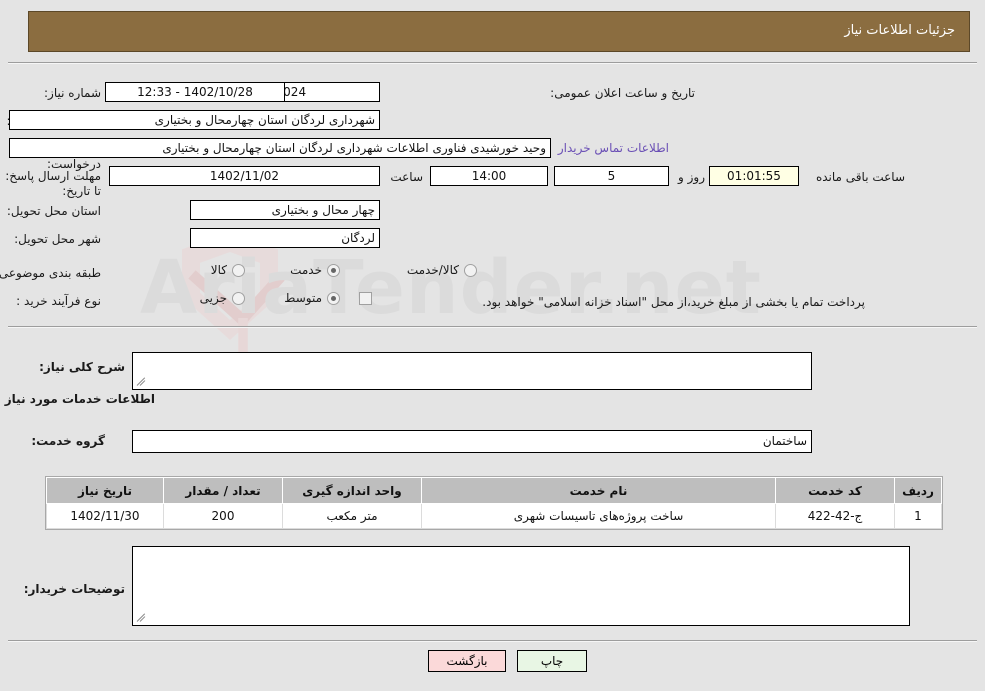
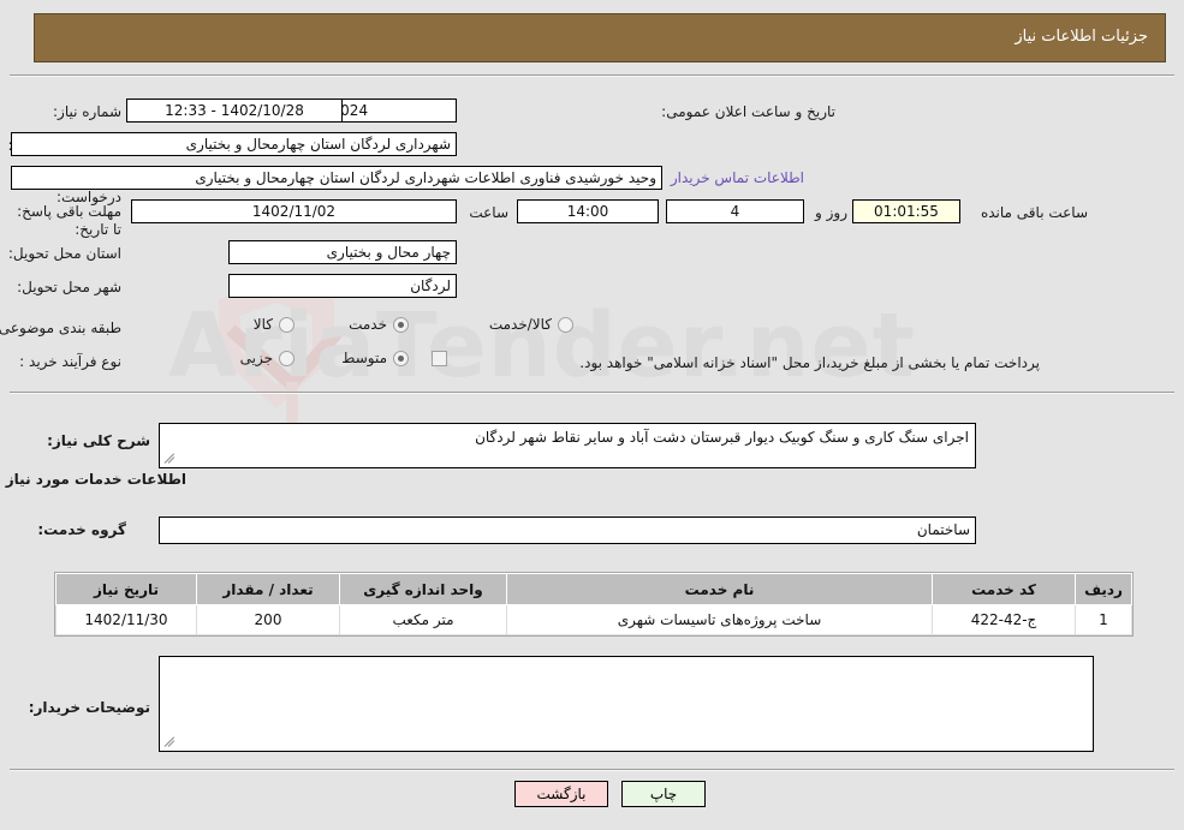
  AriaTender.net
  جزئیات اطلاعات نیاز
  شماره نیاز:
  تاریخ و ساعت اعلان عمومی:
  1402/10/28 - 12:33
  شهرداری لردگان استان چهارمحال و بختیاری
  وحید خورشیدی فناوری اطلاعات شهرداری لردگان استان چهارمحال و بختیاری
  اطلاعات تماس خریدار
- مهلت ارسال پاسخ: تا تاریخ:
+ مهلت باقی پاسخ: تا تاریخ:
  1402/11/02
  ساعت
  14:00
- 5
+ 4
  روز و
  01:01:55
  ساعت باقی مانده
  استان محل تحویل:
  چهار محال و بختیاری
  شهر محل تحویل:
  لردگان
  طبقه بندی موضوعی
  کالا
  خدمت
  کالا/خدمت
  نوع فرآیند خرید :
  جزیی
  متوسط
  پرداخت تمام یا بخشی از مبلغ خرید،از محل "اسناد خزانه اسلامی" خواهد بود.
  شرح کلی نیاز:
+ اجرای سنگ کاری و سنگ کوبیک دیوار قبرستان دشت آباد و سایر نقاط شهر لردگان
  اطلاعات خدمات مورد نیاز
  گروه خدمت:
  ساختمان
  ردیف	کد خدمت	نام خدمت	واحد اندازه گیری	تعداد / مقدار	تاریخ نیاز
  1	ج-42-422	ساخت پروژه‌های تاسیسات شهری	متر مکعب	200	1402/11/30
  توضیحات خریدار:
  چاپ
  بازگشت
